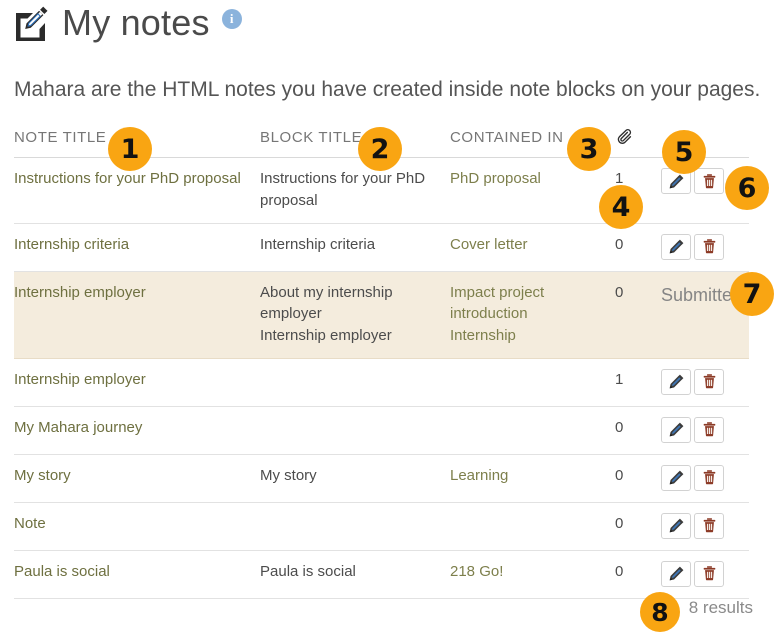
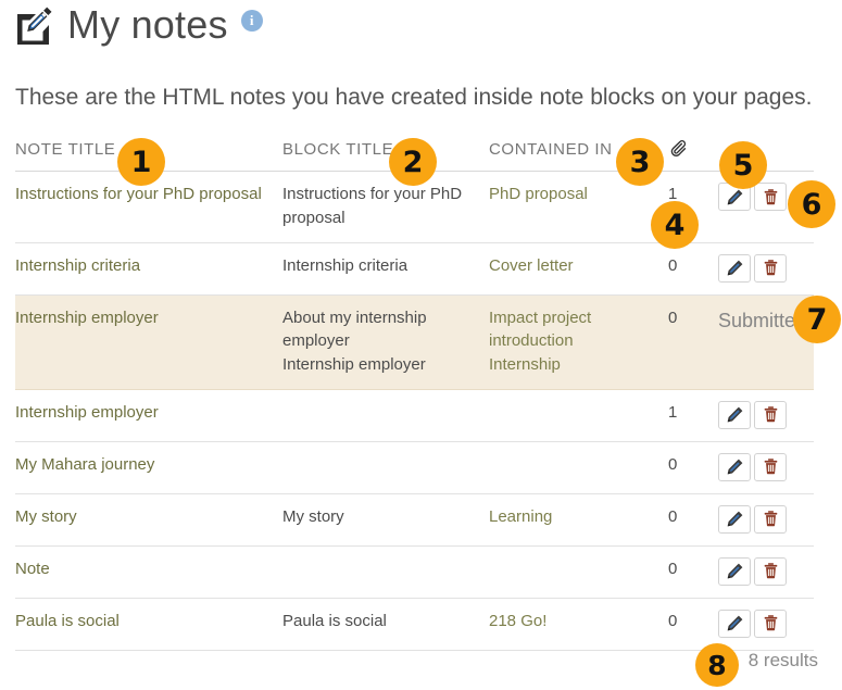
  My notes
  i
- Mahara are the HTML notes you have created inside note blocks on your pages.
+ These are the HTML notes you have created inside note blocks on your pages.
  NOTE TITLE	BLOCK TITLE	CONTAINED IN
  Instructions for your PhD proposal	Instructions for your PhD proposal	PhD proposal	1
  Internship criteria	Internship criteria	Cover letter	0
  Internship employer	About my internship employerInternship employer	Impact project introductionInternship	0	Submitte
  Internship employer			1
  My Mahara journey			0
  My story	My story	Learning	0
  Note			0
  Paula is social	Paula is social	218 Go!	0
  8 results
  1
  2
  3
  4
  5
  6
  7
  8
